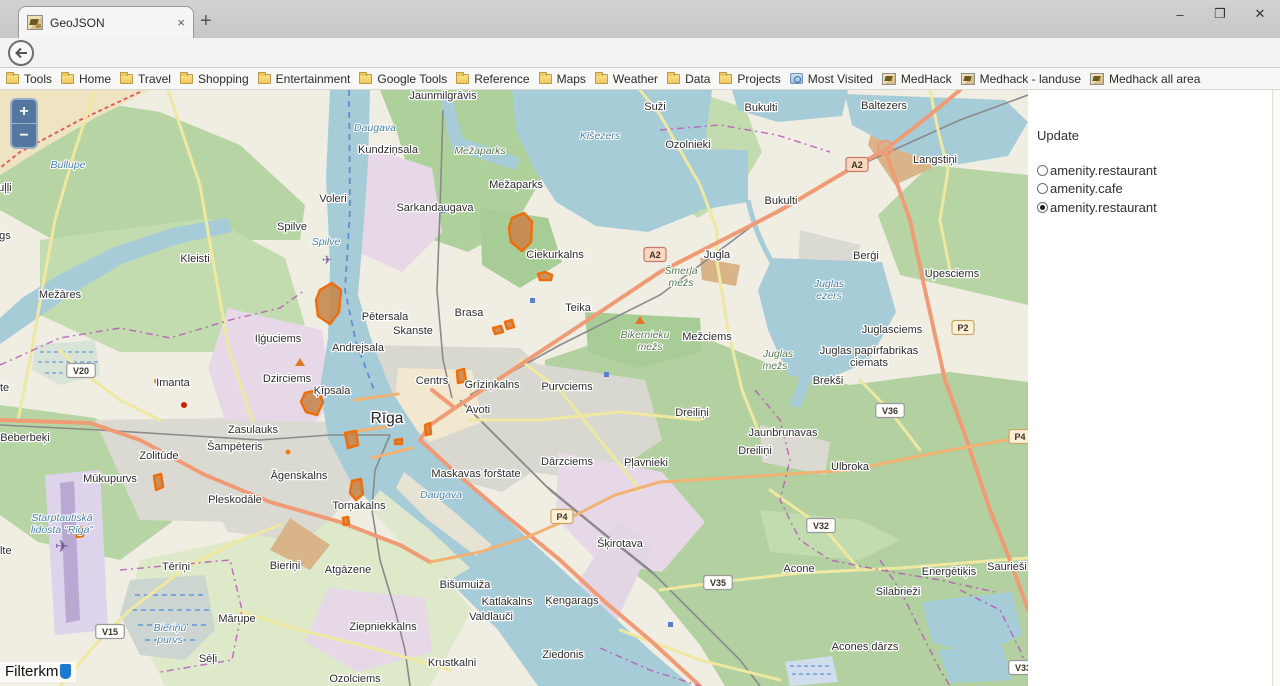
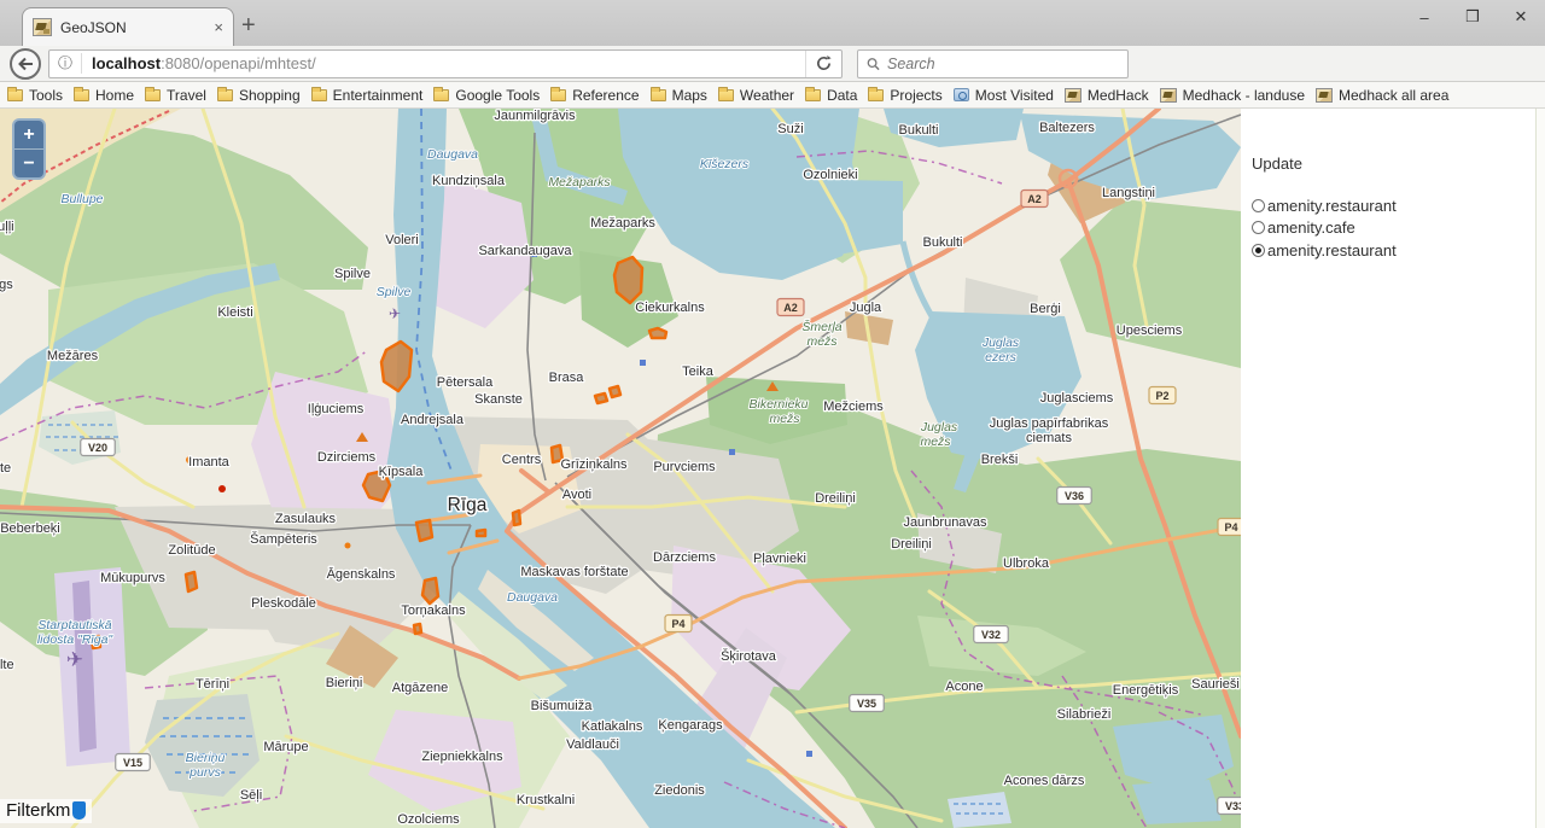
  GeoJSON
  ×
  +
  –
  ❒
  ✕
+ ⓘ
+ localhost:8080/openapi/mhtest/
+ Search
  Tools
  Home
  Travel
  Shopping
  Entertainment
  Google Tools
  Reference
  Maps
  Weather
  Data
  Projects
  Most Visited
  MedHack
  Medhack - landuse
  Medhack all area
  ✈
  ✈
  A2
  A2
  P2
  P4
  P4
  V20
  V15
  V36
  V32
  V35
  Jaunmilgrāvis
  Kundziņsala
  Suži
  Ozolnieki
  Bukulti
  Baltezers
  Mežaparks
  Langstiņi
  Voleri
  Sarkandaugava
  Spilve
  Ciekurkalns
  Bukulti
  Jugla
  Berģi
  Upesciems
  Teika
  Mežciems
  Juglasciems
  Juglas papīrfabrikas
  ciemats
  Brekši
  Pētersala
  Skanste
  Andrejsala
  Brasa
  Iļģuciems
  Dzirciems
  Mežāres
  Kleisti
  Imanta
  Centrs
  Grīziņkalns
  Avoti
  Purvciems
  Dārzciems
  Pļavnieki
  Dreiliņi
  Dreiliņi
  Jaunbrunavas
  Ulbroka
  Acone
  Energētiķis
  Silabrieži
  Saurieši
  Acones dārzs
  Šķirotava
  Ķengarags
  Maskavas forštate
  Torņakalns
  Rīga
  Atgāzene
  Bieriņi
  Tērīņi
  Mārupe
  Sēļi
  Zolitūde
  Mūkupurvs
  Zasulauks
  Šampēteris
  Āgenskalns
  Pleskodāle
  Beberbeķi
  Ķīpsala
  Bišumuiža
  Katlakalns
  Valdlauči
  Ziepniekkalns
  Krustkalni
  Ziedonis
  Ozolciems
  Daugava
  Kīšezers
  Bullupe
  Spilve
  Juglas
  ezers
  Daugava
  Starptautiskā
  lidosta "Rīga"
  Bieriņu
  purvs
  Mežaparks
  Šmerļa
  mežs
  Bikernieku
  mežs
  Juglas
  mežs
  +
  −
  Filterkm
  Update
  amenity.restaurant
  amenity.cafe
  amenity.restaurant
